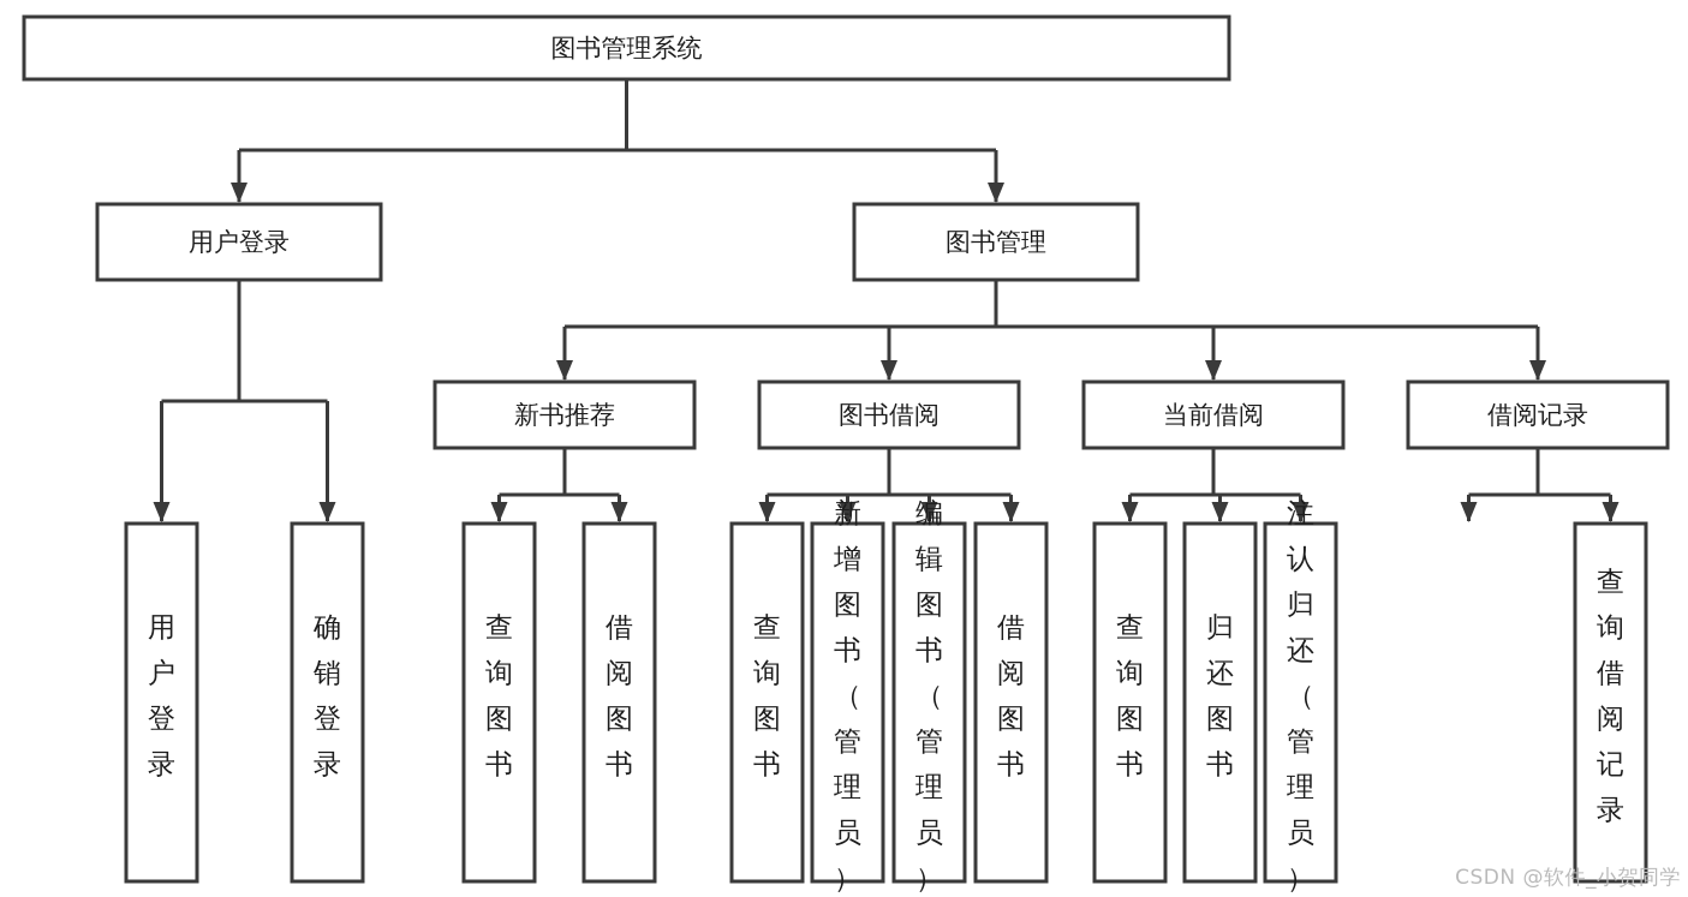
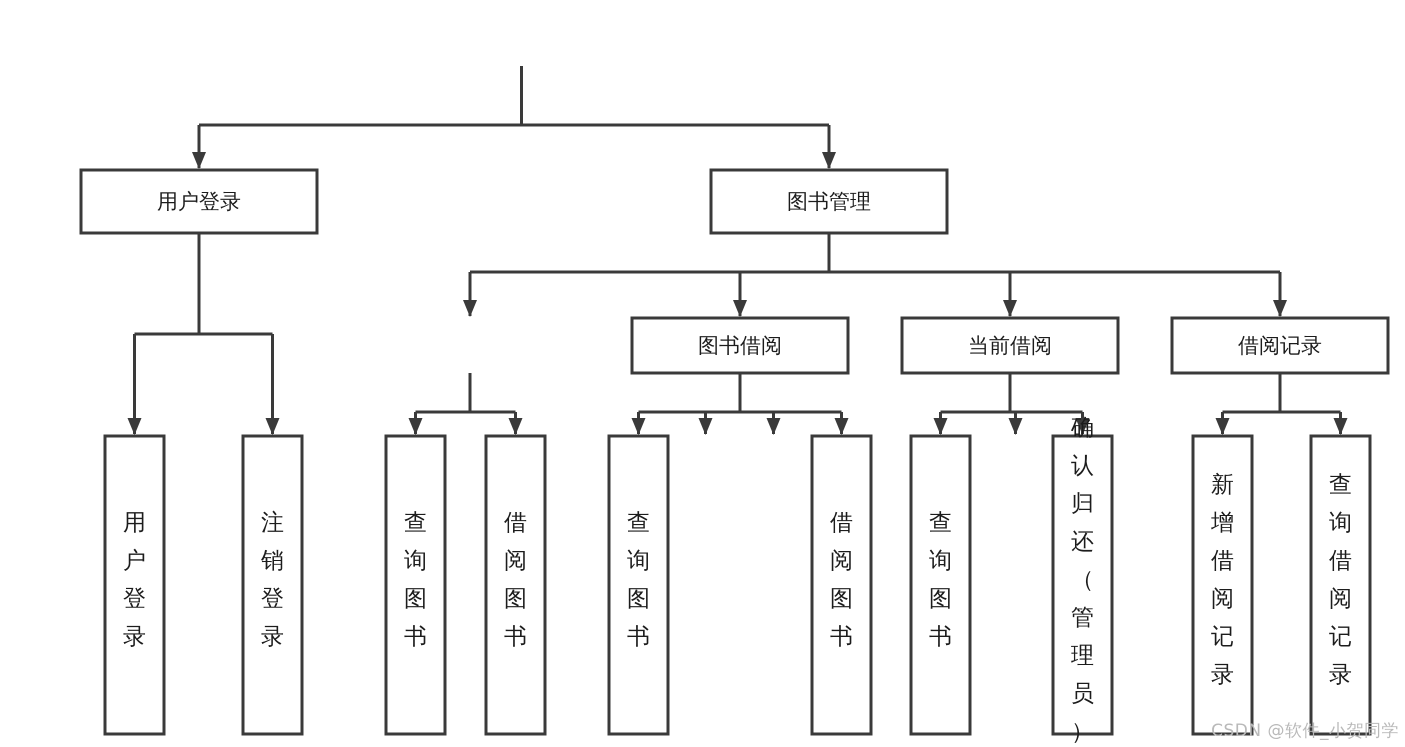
- 图书管理系统
  用户登录
  图书管理
- 新书推荐
  图书借阅
  当前借阅
  借阅记录
  用户登录
- 确销登录
+ 注销登录
  查询图书
  借阅图书
  查询图书
- 新增图书（管理员）
- 编辑图书（管理员）
  借阅图书
  查询图书
- 归还图书
- 注认归还（管理员）
+ 确认归还（管理员）
+ 新增借阅记录
  查询借阅记录
  CSDN @软件_小贺同学
